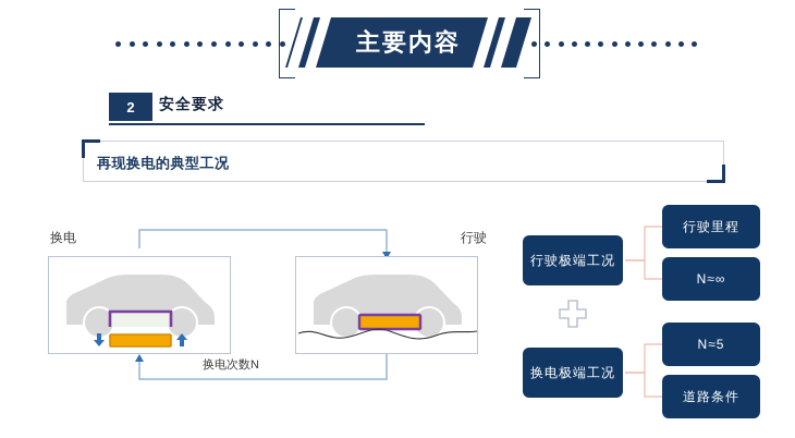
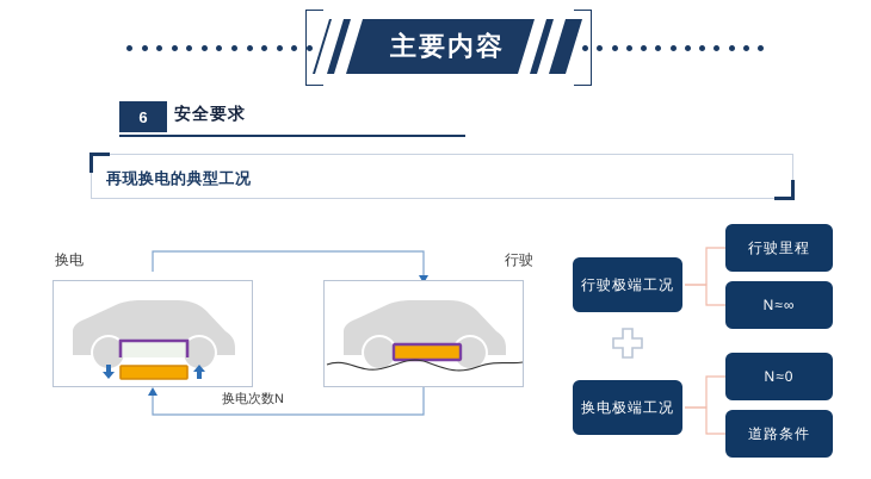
  主要内容
- 2
+ 6
  安全要求
  再现换电的典型工况
  换电
  行驶
  换电次数N
  行驶极端工况
  换电极端工况
  行驶里程
  N≈∞
- N≈5
+ N≈0
  道路条件
